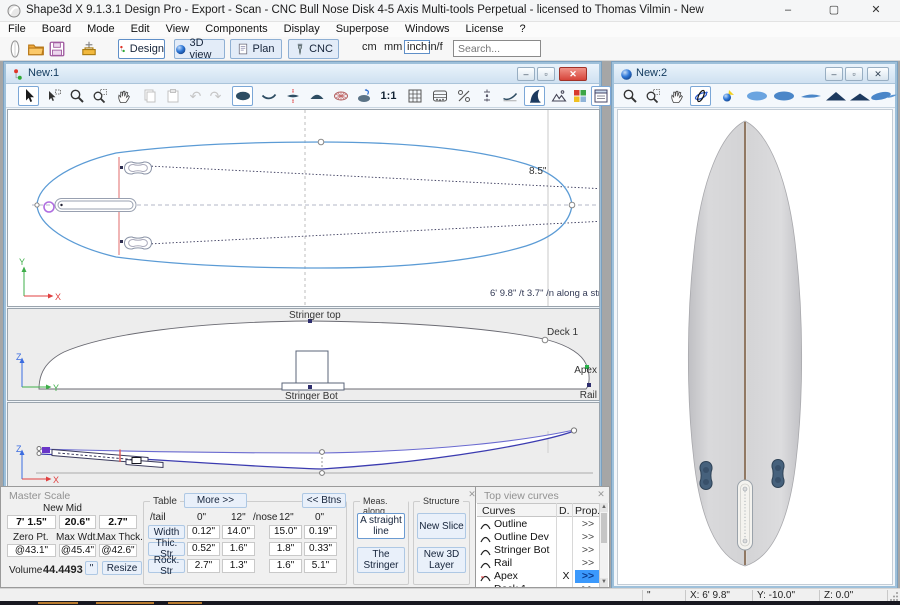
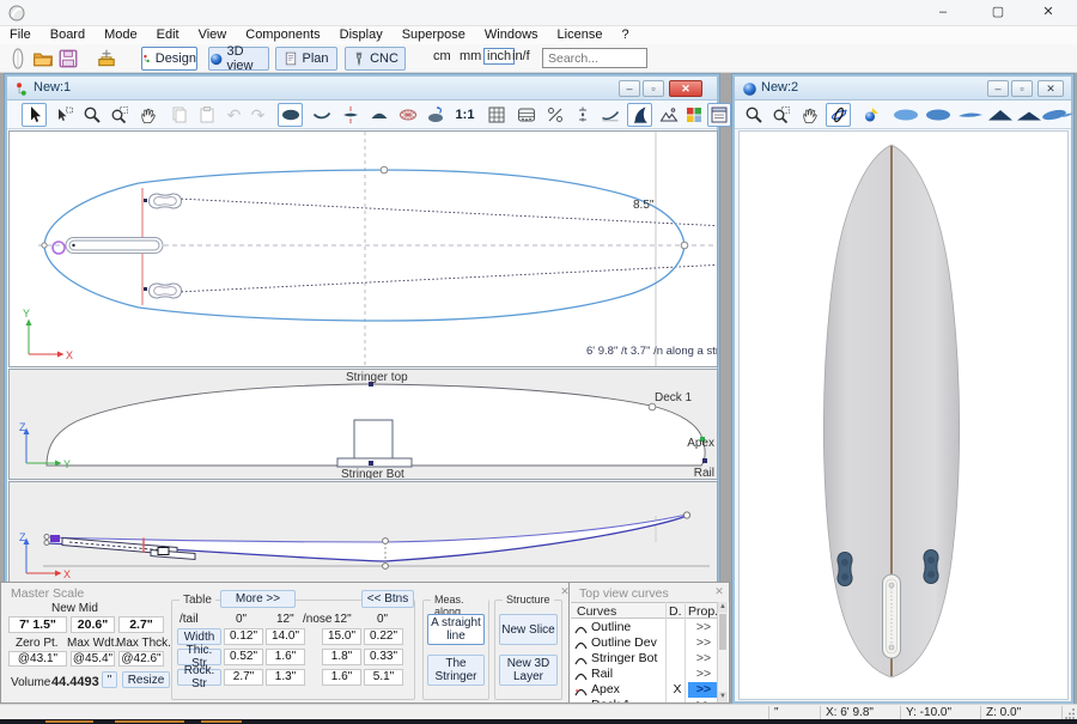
- Shape3d X 9.1.3.1 Design Pro - Export - Scan - CNC Bull Nose Disk 4-5 Axis Multi-tools Perpetual - licensed to Thomas Vilmin - New
  –
  ▢
  ✕
  File Board Mode Edit View Components Display Superpose Windows License ?
  Design
  3D view
  Plan
  CNC
  cm
  mm
  inch
  in/f
  Search...
  New:1
  –
  ▫
  ✕
  ↶
  ↷
  1:1
  8.5"
  6' 9.8" /t 3.7" /n along a st
  Y
  X
  Stringer top
  Deck 1
  Apex
  Rail
  Stringer Bot
  Z
  Y
  Z
  X
  New:2
  –
  ▫
  ✕
  Master Scale
  ✕
  New Mid
  7' 1.5"
  20.6"
  2.7"
  Zero Pt.
  Max Wdt.
  Max Thck.
  @43.1"
  @45.4"
  @42.6"
  Volume
  44.4493
  "
  Resize
  Table
  More >>
  << Btns
  /tail
  0"
  12"
  /nose
  12"
  0"
  Width
  0.12"
  14.0"
  15.0"
- 0.19"
+ 0.22"
  Thic. Str
  0.52"
  1.6"
  1.8"
  0.33"
  Rock. Str
  2.7"
  1.3"
  1.6"
  5.1"
  Meas. along
  A straight line
  The Stringer
  Structure
  New Slice
  New 3D Layer
  Top view curves
  ✕
  Curves
  D.
  Prop
  Outline
  >>
  Outline Dev
  >>
  Stringer Bot
  >>
  Rail
  >>
  Apex
  X
  >>
  "
  X: 6' 9.8"
  Y: -10.0"
  Z: 0.0"
